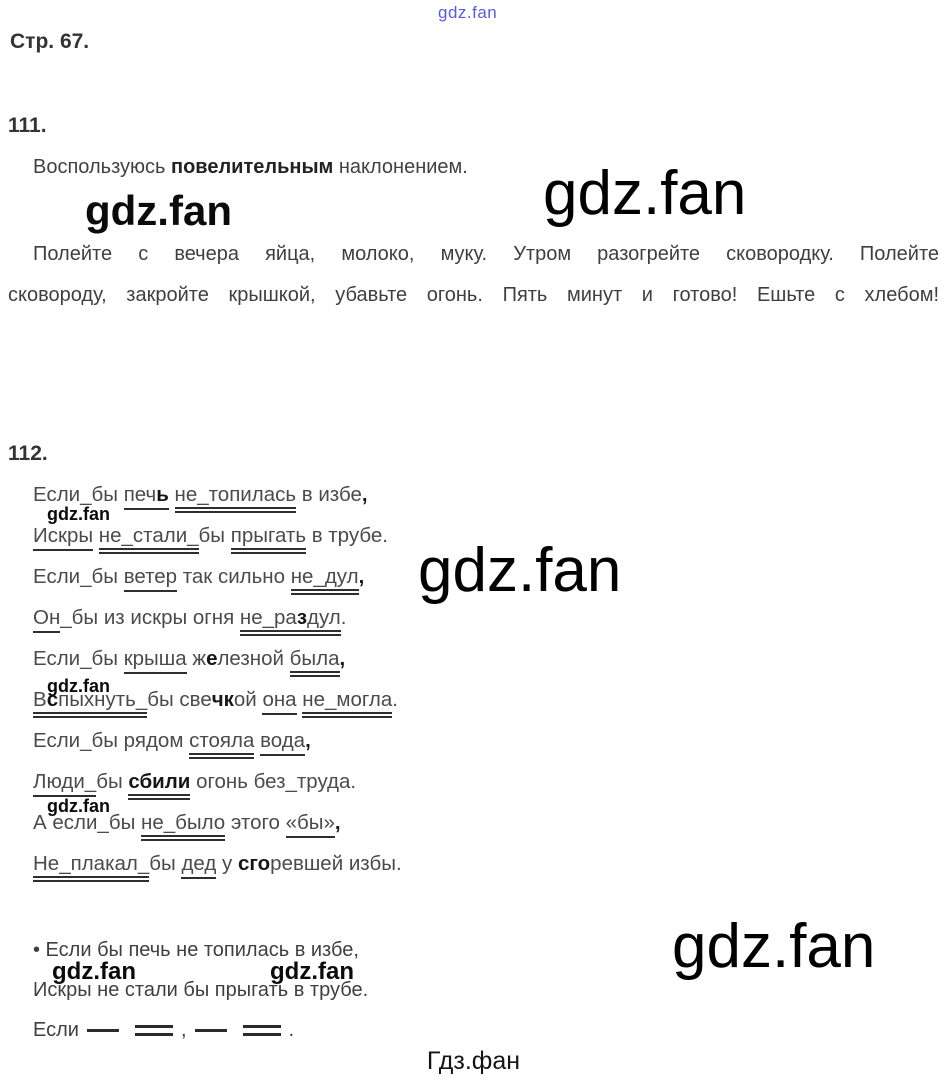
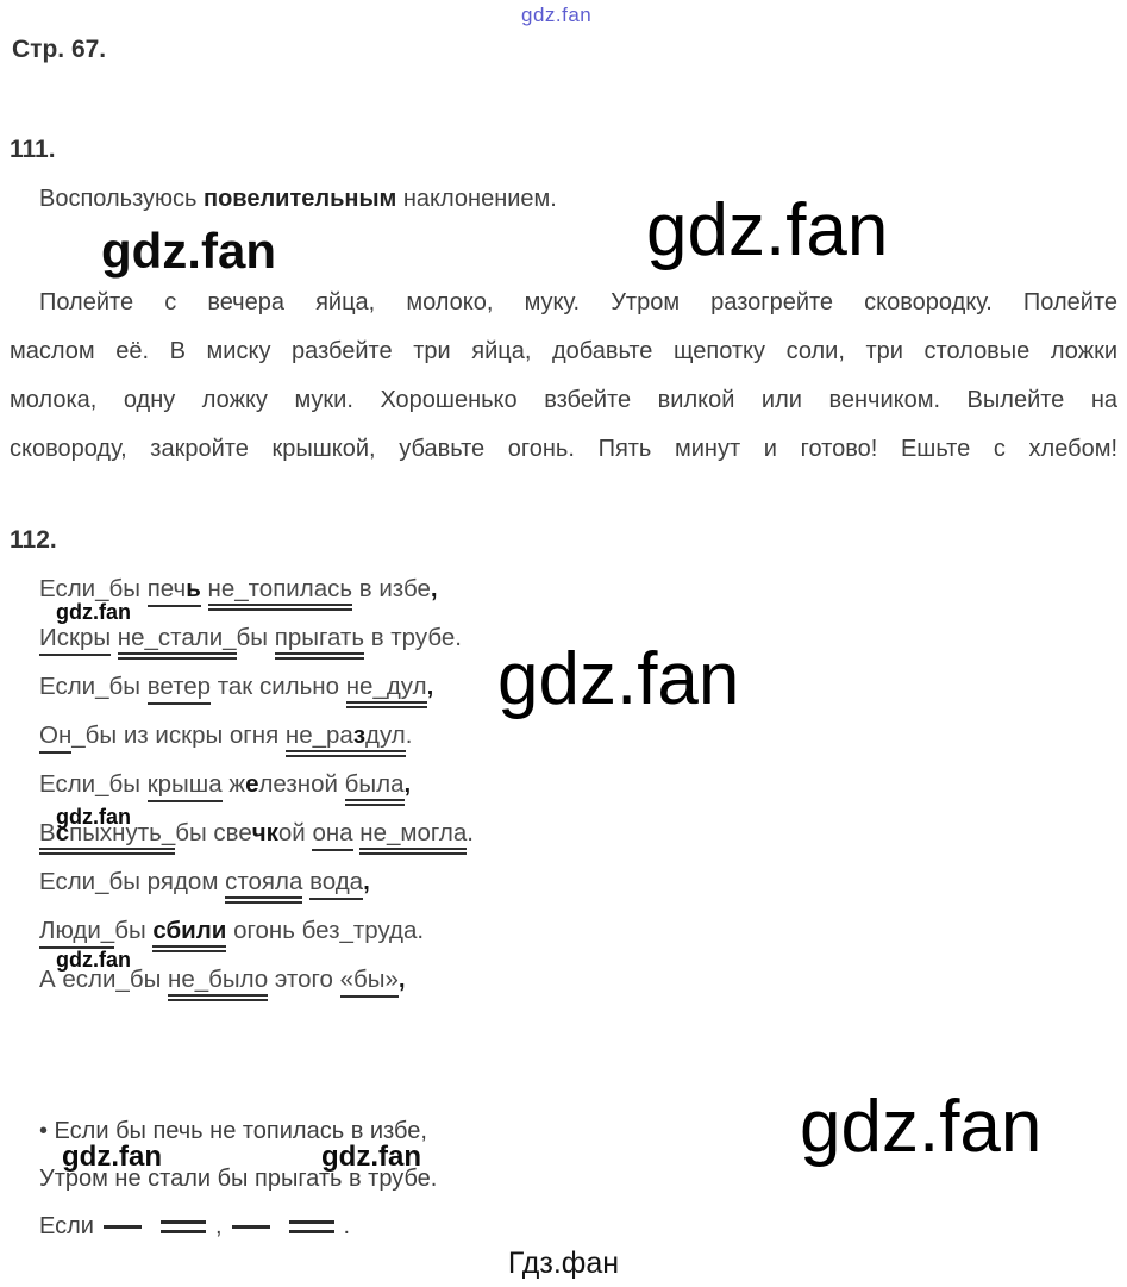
  gdz.fan
  Стр. 67.
  111.
  Воспользуюсь повелительным наклонением.
  gdz.fan
  gdz.fan
  Полейте с вечера яйца, молоко, муку. Утром разогрейте сковородку. Полейте
+ маслом её. В миску разбейте три яйца, добавьте щепотку соли, три столовые ложки
+ молока, одну ложку муки. Хорошенько взбейте вилкой или венчиком. Вылейте на
  сковороду, закройте крышкой, убавьте огонь. Пять минут и готово! Ешьте с хлебом!
  112.
  Если_бы печь не_топилась в избе,
  Искры не_стали_бы прыгать в трубе.
  Если_бы ветер так сильно не_дул,
  Он_бы из искры огня не_раздул.
  Если_бы крыша железной была,
  Вспыхнуть_бы свечкой она не_могла.
  Если_бы рядом стояла вода,
  Люди_бы сбили огонь без_труда.
  А если_бы не_было этого «бы»,
- Не_плакал_бы дед у сгоревшей избы.
  gdz.fan
  gdz.fan
  gdz.fan
  gdz.fan
  • Если бы печь не топилась в избе,
- Искры не стали бы прыгать в трубе.
+ Утром не стали бы прыгать в трубе.
  gdz.fan
  gdz.fan
  gdz.fan
  Если , .
  Гдз.фан
